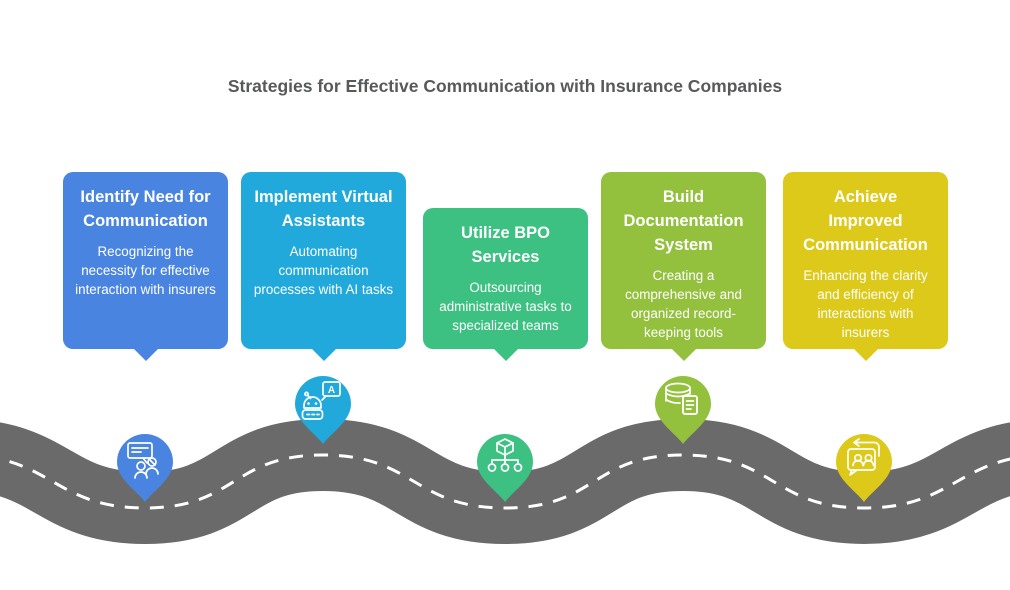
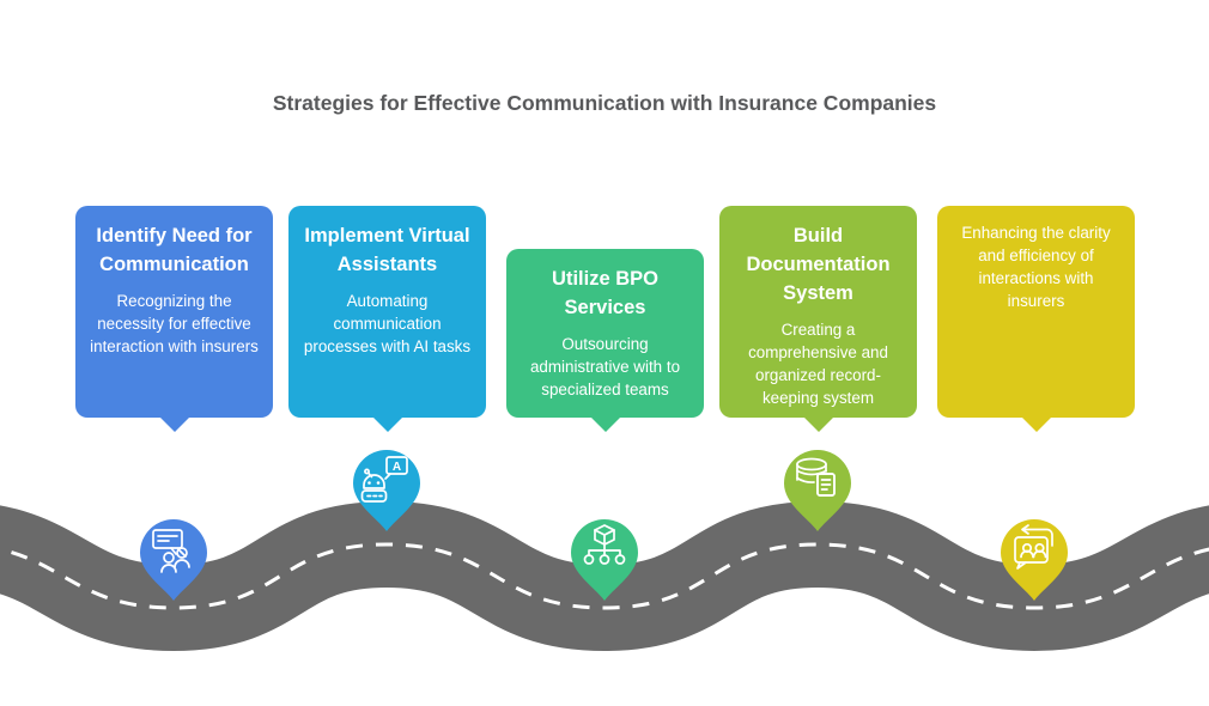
  Strategies for Effective Communication with Insurance Companies
  Identify Need for Communication
  Recognizing the necessity for effective interaction with insurers
  Implement Virtual Assistants
  Automating communication processes with AI tasks
  Utilize BPO Services
- Outsourcing administrative tasks to specialized teams
+ Outsourcing administrative with to specialized teams
  Build Documentation System
- Creating a comprehensive and organized record-keeping tools
+ Creating a comprehensive and organized record-keeping system
- Achieve Improved Communication
  Enhancing the clarity and efficiency of interactions with insurers
  A
